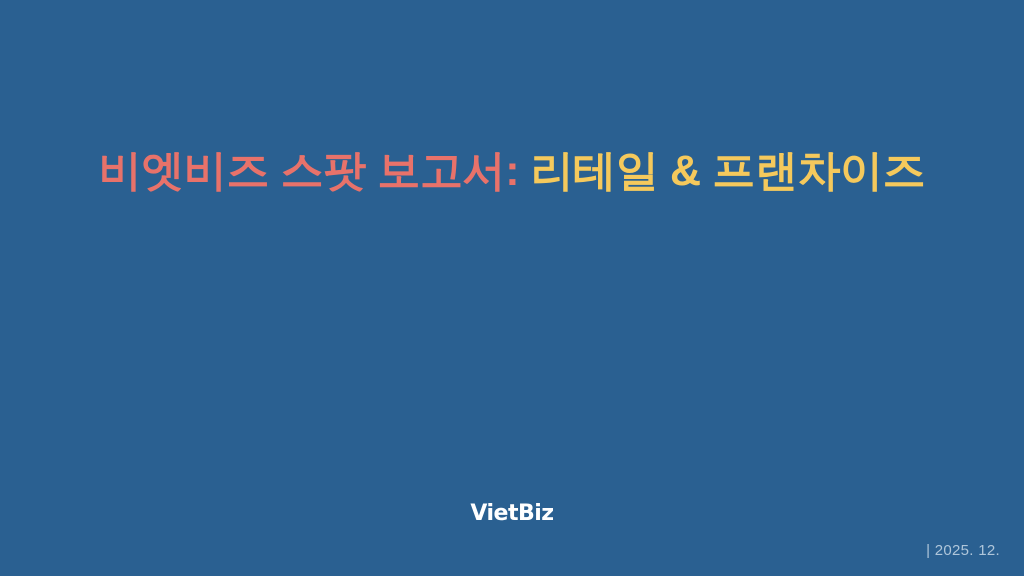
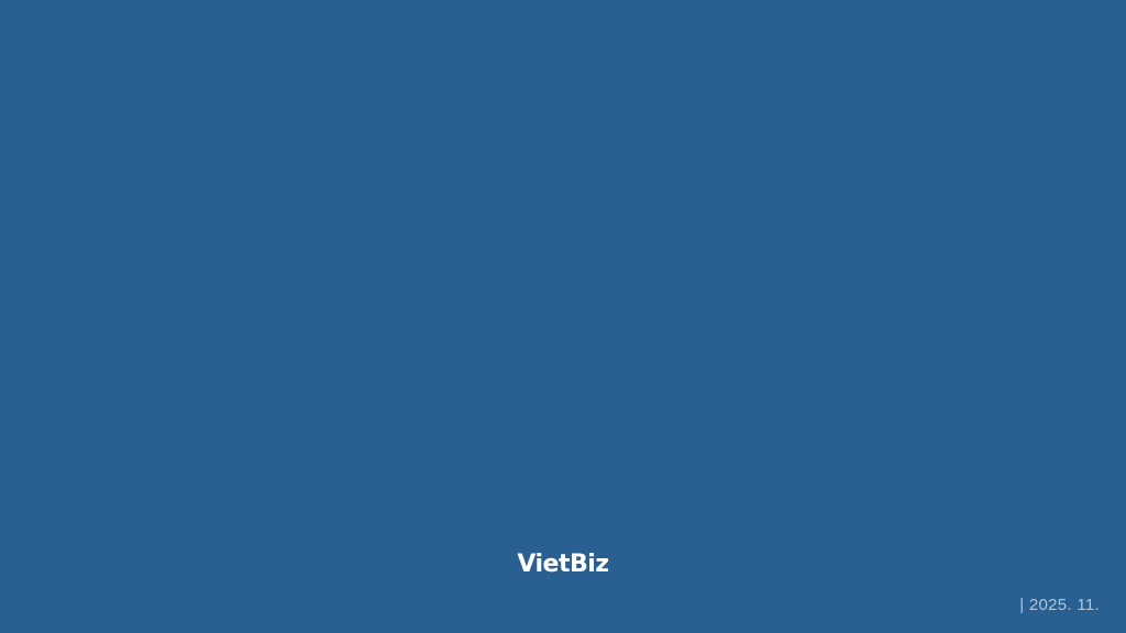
- 비엣비즈 스팟 보고서: 리테일 & 프랜차이즈
  VietBiz
- | 2025. 12.
+ | 2025. 11.
